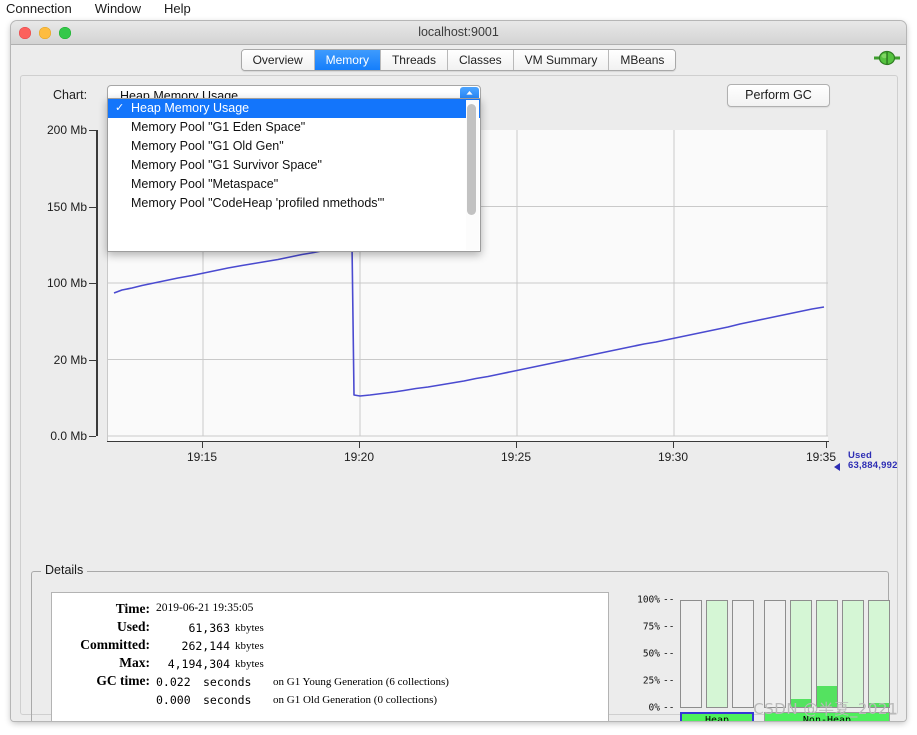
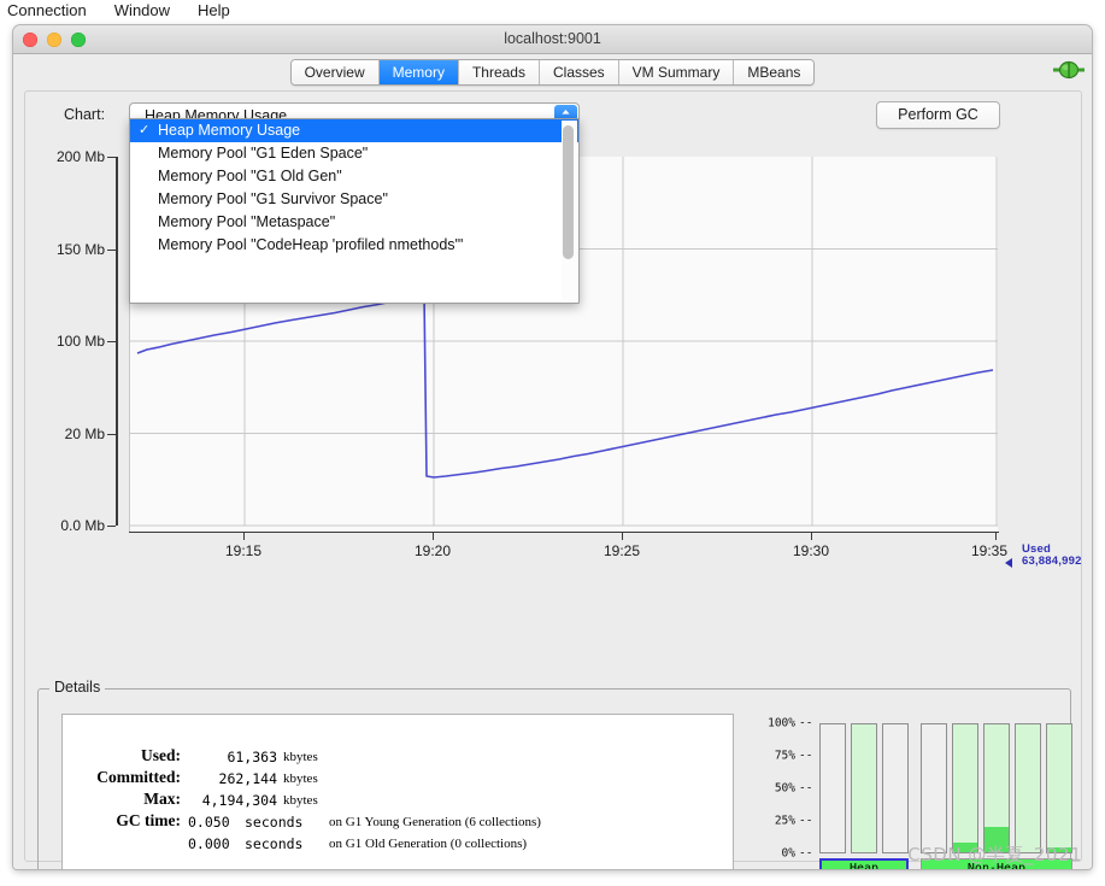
  Connection
  Window
  Help
  localhost:9001
  Overview
  Memory
  Threads
  Classes
  VM Summary
  MBeans
  Chart:
  Heap Memory Usage
  Perform GC
  200 Mb
  150 Mb
  100 Mb
  20 Mb
  0.0 Mb
  19:15
  19:20
  19:25
  19:30
  19:35
  Used
  63,884,992
  Details
- Time:
- 2019-06-21 19:35:05
  Used:
  61,363
  kbytes
  Committed:
  262,144
  kbytes
  Max:
  4,194,304
  kbytes
  GC time:
- 0.022
+ 0.050
  seconds
  on G1 Young Generation (6 collections)
  0.000
  seconds
  on G1 Old Generation (0 collections)
  100%
  --
  75%
  --
  50%
  --
  25%
  --
  0%
  --
  Heap
  Non-Heap
  ✓
  Heap Memory Usage
  Memory Pool "G1 Eden Space"
  Memory Pool "G1 Old Gen"
  Memory Pool "G1 Survivor Space"
  Memory Pool "Metaspace"
  Memory Pool "CodeHeap 'profiled nmethods'"
  CSDN @半夏_2021
